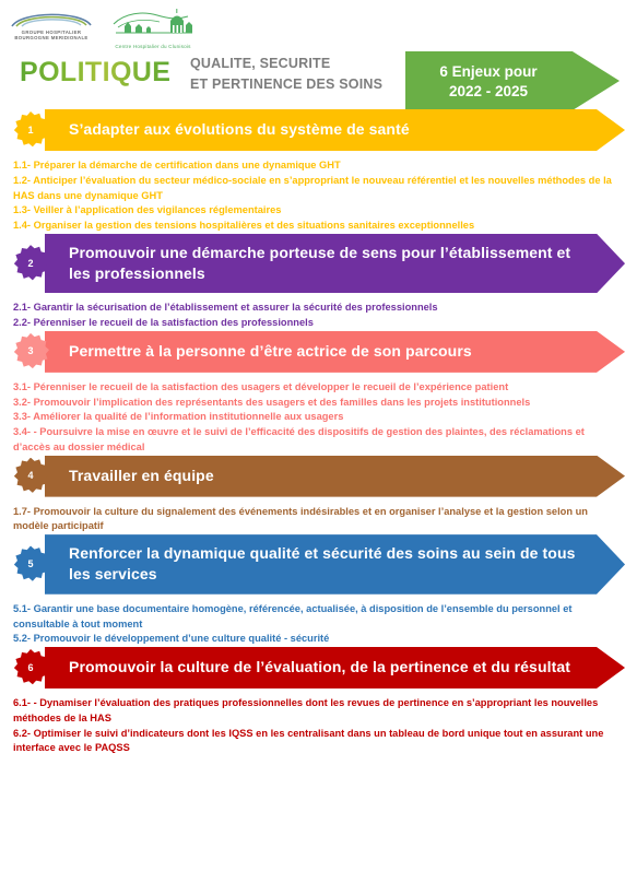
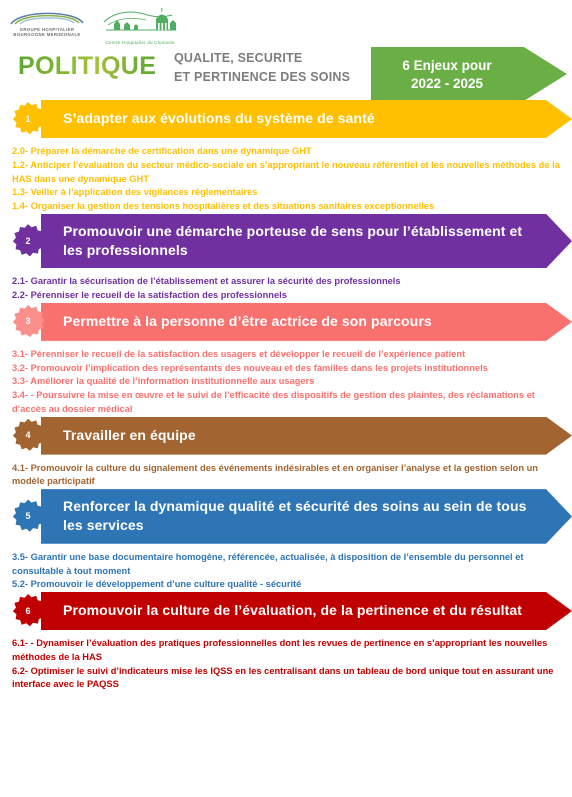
  POLITIQUE
  QUALITE, SECURITE
  ET PERTINENCE DES SOINS
  6 Enjeux pour
  2022 - 2025
  1
  S’adapter aux évolutions du système de santé
- 1.1- Préparer la démarche de certification dans une dynamique GHT
+ 2.0- Préparer la démarche de certification dans une dynamique GHT
  1.2- Anticiper l’évaluation du secteur médico-sociale en s’appropriant le nouveau référentiel et les nouvelles méthodes de la HAS dans une dynamique GHT
  1.3- Veiller à l’application des vigilances réglementaires
  1.4- Organiser la gestion des tensions hospitalières et des situations sanitaires exceptionnelles
  2
  Promouvoir une démarche porteuse de sens pour l’établissement et les professionnels
  2.1- Garantir la sécurisation de l’établissement et assurer la sécurité des professionnels
  2.2- Pérenniser le recueil de la satisfaction des professionnels
  3
  Permettre à la personne d’être actrice de son parcours
  3.1- Pérenniser le recueil de la satisfaction des usagers et développer le recueil de l’expérience patient
- 3.2- Promouvoir l’implication des représentants des usagers et des familles dans les projets institutionnels
+ 3.2- Promouvoir l’implication des représentants des nouveau et des familles dans les projets institutionnels
  3.3- Améliorer la qualité de l’information institutionnelle aux usagers
  3.4- - Poursuivre la mise en œuvre et le suivi de l’efficacité des dispositifs de gestion des plaintes, des réclamations et d’accès au dossier médical
  4
  Travailler en équipe
- 1.7- Promouvoir la culture du signalement des événements indésirables et en organiser l’analyse et la gestion selon un modèle participatif
+ 4.1- Promouvoir la culture du signalement des événements indésirables et en organiser l’analyse et la gestion selon un modèle participatif
  5
  Renforcer la dynamique qualité et sécurité des soins au sein de tous les services
- 5.1- Garantir une base documentaire homogène, référencée, actualisée, à disposition de l’ensemble du personnel et consultable à tout moment
+ 3.5- Garantir une base documentaire homogène, référencée, actualisée, à disposition de l’ensemble du personnel et consultable à tout moment
  5.2- Promouvoir le développement d’une culture qualité - sécurité
  6
  Promouvoir la culture de l’évaluation, de la pertinence et du résultat
  6.1- - Dynamiser l’évaluation des pratiques professionnelles dont les revues de pertinence en s’appropriant les nouvelles méthodes de la HAS
- 6.2- Optimiser le suivi d’indicateurs dont les IQSS en les centralisant dans un tableau de bord unique tout en assurant une interface avec le PAQSS
+ 6.2- Optimiser le suivi d’indicateurs mise les IQSS en les centralisant dans un tableau de bord unique tout en assurant une interface avec le PAQSS
